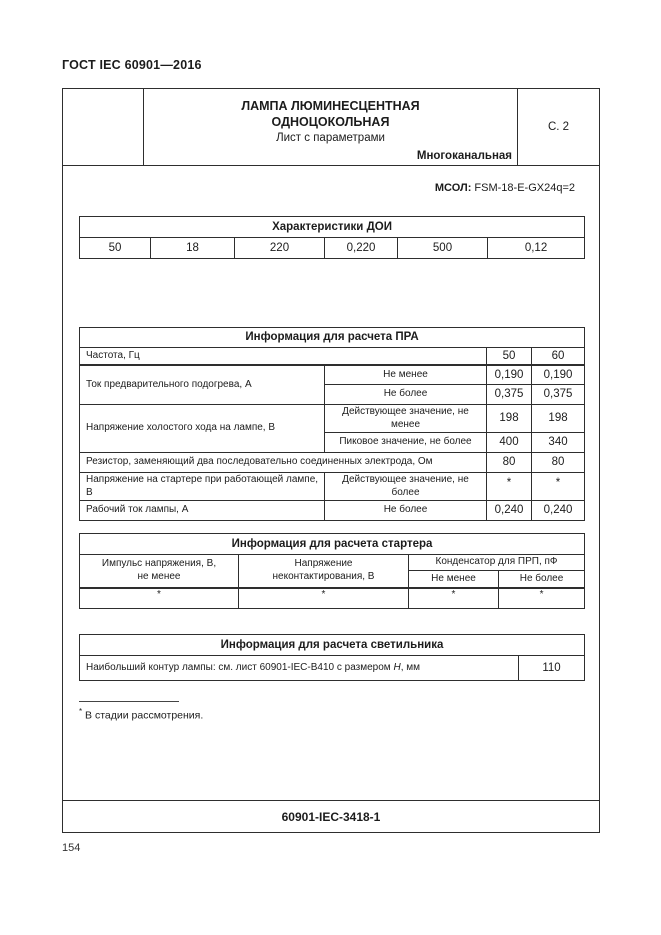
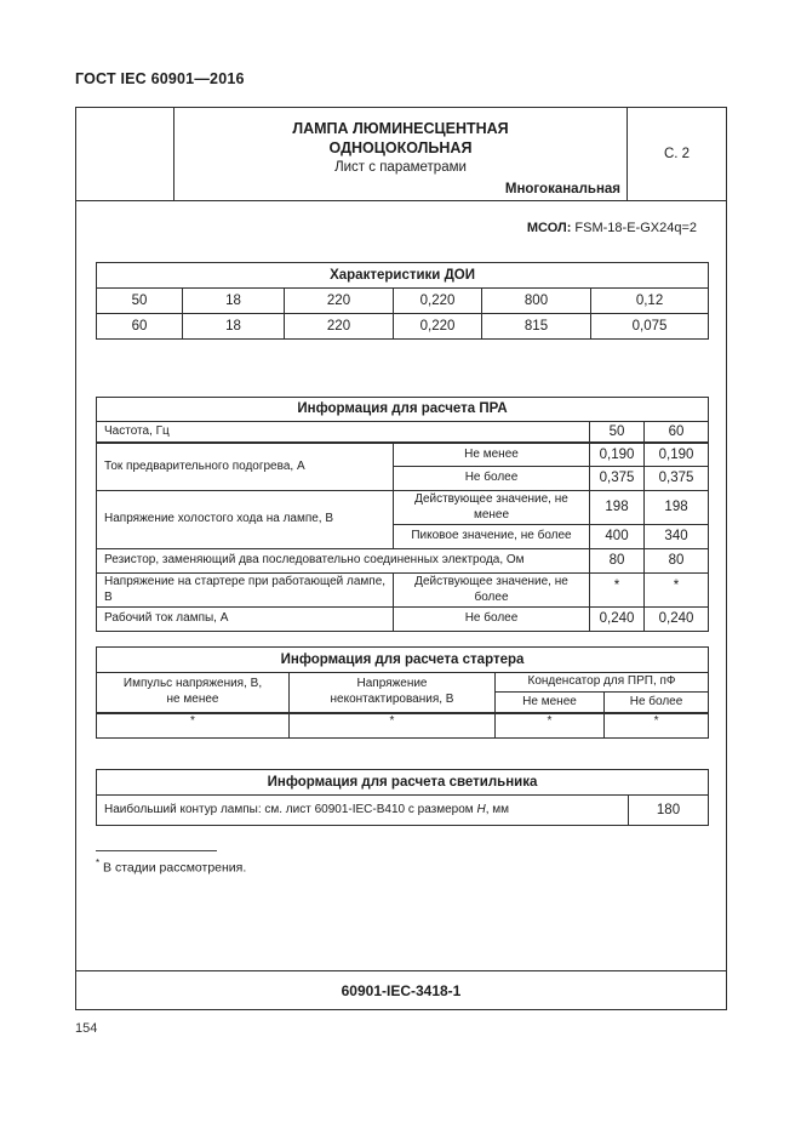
  ГОСТ IEC 60901—2016
  ЛАМПА ЛЮМИНЕСЦЕНТНАЯ
  ОДНОЦОКОЛЬНАЯ
  Лист с параметрами
  Многоканальная
  С. 2
  МСОЛ: FSM-18-E-GX24q=2
  Характеристики ДОИ
- 50	18	220	0,220	500	0,12
+ 50	18	220	0,220	800	0,12
+ 60	18	220	0,220	815	0,075
  Информация для расчета ПРА
  Частота, Гц	50	60
  Ток предварительного подогрева, А	Не менее	0,190	0,190
  Не более	0,375	0,375
  Напряжение холостого хода на лампе, В	Действующее значение, не менее	198	198
  Пиковое значение, не более	400	340
  Резистор, заменяющий два последовательно соединенных электрода, Ом	80	80
  Напряжение на стартере при работающей лампе, В	Действующее значение, не более	*	*
  Рабочий ток лампы, А	Не более	0,240	0,240
  Информация для расчета стартера
  Импульс напряжения, В, не менее	Напряжение неконтактирования, В	Конденсатор для ПРП, пФ
  Не менее	Не более
  *	*	*	*
  Информация для расчета светильника
- Наибольший контур лампы: см. лист 60901-IEC-B410 с размером H, мм	110
+ Наибольший контур лампы: см. лист 60901-IEC-B410 с размером H, мм	180
  * В стадии рассмотрения.
  60901-IEC-3418-1
  154
